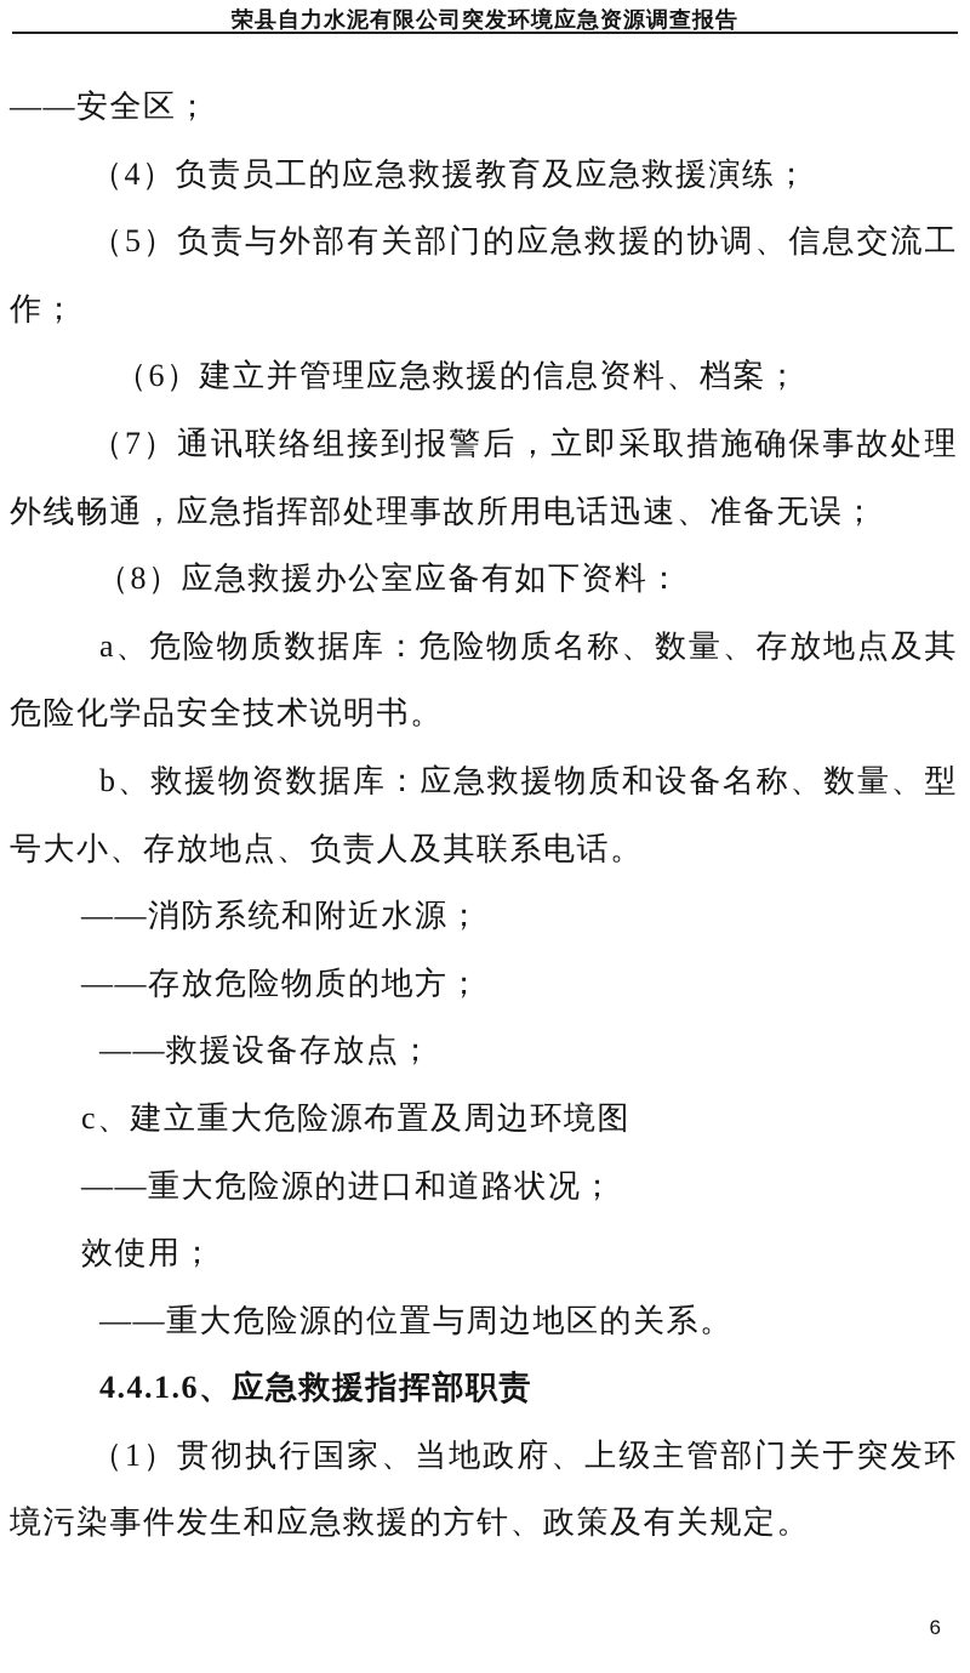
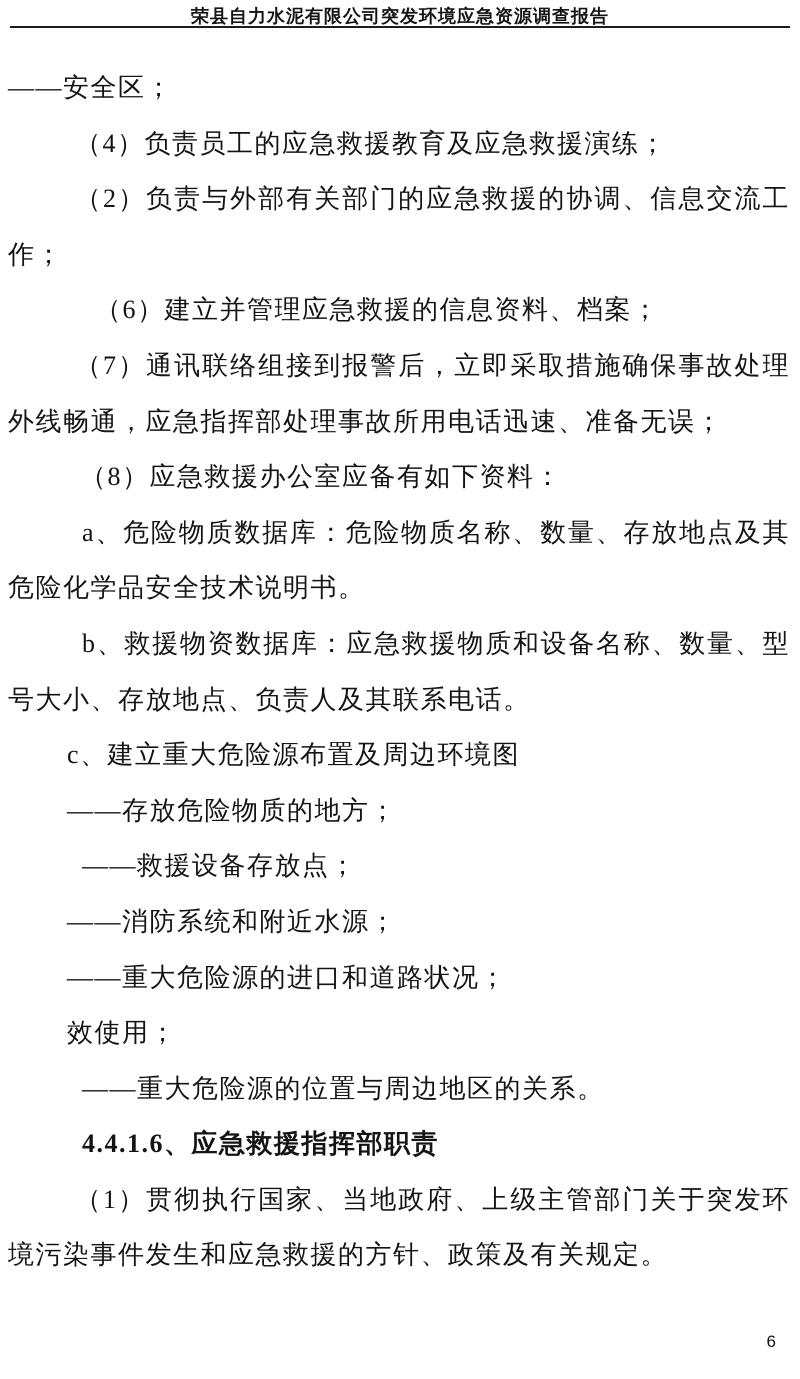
  荣县自力水泥有限公司突发环境应急资源调查报告
  ——安全区；
  （4）负责员工的应急救援教育及应急救援演练；
- （5）负责与外部有关部门的应急救援的协调、信息交流工
+ （2）负责与外部有关部门的应急救援的协调、信息交流工
  作；
  （6）建立并管理应急救援的信息资料、档案；
  （7）通讯联络组接到报警后，立即采取措施确保事故处理
  外线畅通，应急指挥部处理事故所用电话迅速、准备无误；
  （8）应急救援办公室应备有如下资料：
  a、危险物质数据库：危险物质名称、数量、存放地点及其
  危险化学品安全技术说明书。
  b、救援物资数据库：应急救援物质和设备名称、数量、型
  号大小、存放地点、负责人及其联系电话。
- ——消防系统和附近水源；
+ c、建立重大危险源布置及周边环境图
  ——存放危险物质的地方；
  ——救援设备存放点；
- c、建立重大危险源布置及周边环境图
+ ——消防系统和附近水源；
  ——重大危险源的进口和道路状况；
  效使用；
  ——重大危险源的位置与周边地区的关系。
  4.4.1.6、应急救援指挥部职责
  （1）贯彻执行国家、当地政府、上级主管部门关于突发环
  境污染事件发生和应急救援的方针、政策及有关规定。
  6
